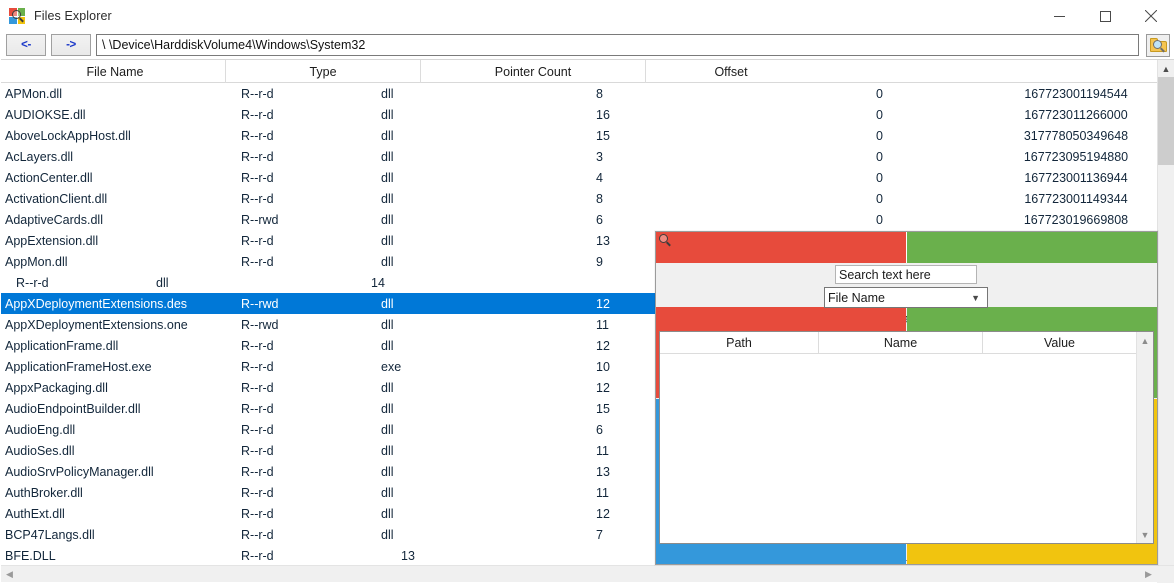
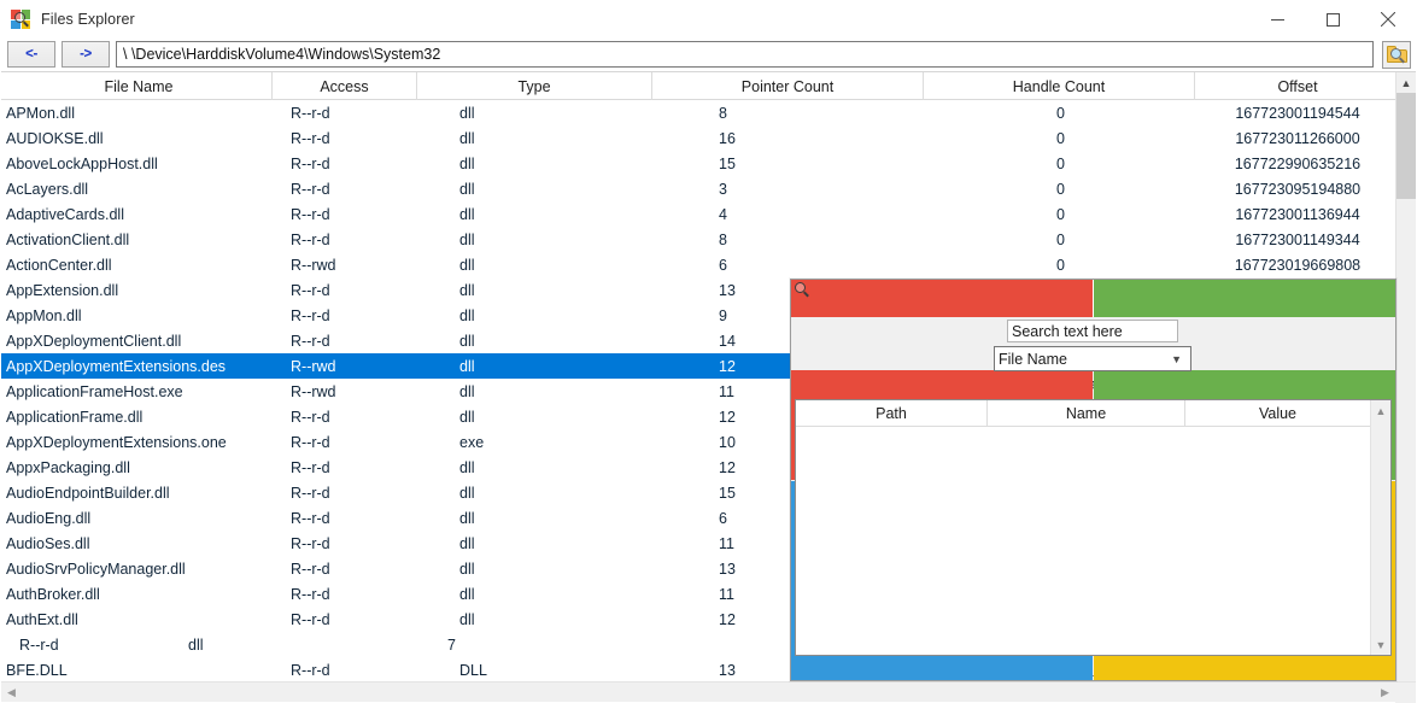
  Files Explorer
  <-
  ->
  \ \Device\HarddiskVolume4\Windows\System32
  File Name
+ Access
  Type
  Pointer Count
+ Handle Count
  Offset
  APMon.dll
  R--r-d
  dll
  8
  0
  167723001194544
  AUDIOKSE.dll
  R--r-d
  dll
  16
  0
  167723011266000
  AboveLockAppHost.dll
  R--r-d
  dll
  15
  0
- 317778050349648
+ 167722990635216
  AcLayers.dll
  R--r-d
  dll
  3
  0
  167723095194880
- ActionCenter.dll
+ AdaptiveCards.dll
  R--r-d
  dll
  4
  0
  167723001136944
  ActivationClient.dll
  R--r-d
  dll
  8
  0
  167723001149344
- AdaptiveCards.dll
+ ActionCenter.dll
  R--rwd
  dll
  6
  0
  167723019669808
  AppExtension.dll
  R--r-d
  dll
  13
  AppMon.dll
  R--r-d
  dll
  9
+ AppXDeploymentClient.dll
  R--r-d
  dll
  14
  AppXDeploymentExtensions.des
  R--rwd
  dll
  12
- AppXDeploymentExtensions.one
+ ApplicationFrameHost.exe
  R--rwd
  dll
  11
  ApplicationFrame.dll
  R--r-d
  dll
  12
- ApplicationFrameHost.exe
+ AppXDeploymentExtensions.one
  R--r-d
  exe
  10
  AppxPackaging.dll
  R--r-d
  dll
  12
  AudioEndpointBuilder.dll
  R--r-d
  dll
  15
  AudioEng.dll
  R--r-d
  dll
  6
  AudioSes.dll
  R--r-d
  dll
  11
  AudioSrvPolicyManager.dll
  R--r-d
  dll
  13
  AuthBroker.dll
  R--r-d
  dll
  11
  AuthExt.dll
  R--r-d
  dll
  12
- BCP47Langs.dll
  R--r-d
  dll
  7
  BFE.DLL
  R--r-d
+ DLL
  13
  ▲
  ◀
  ▶
  Search text here
  File Name
  ▼
  Path
  Name
  Value
  ▲
  ▼
